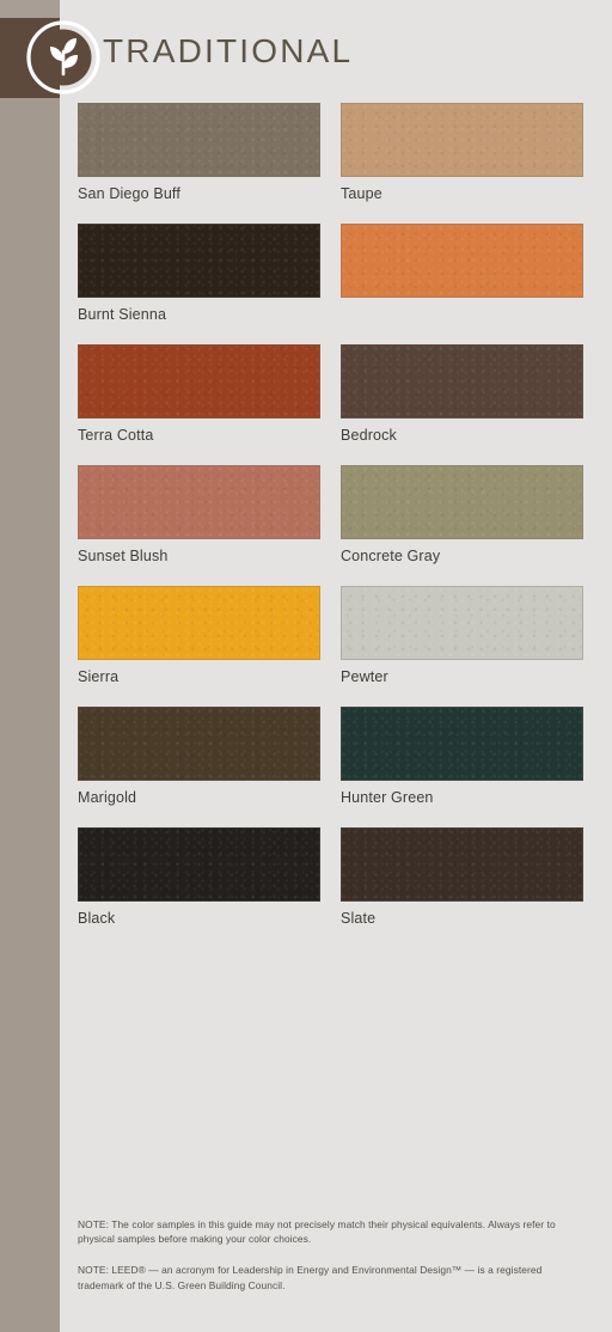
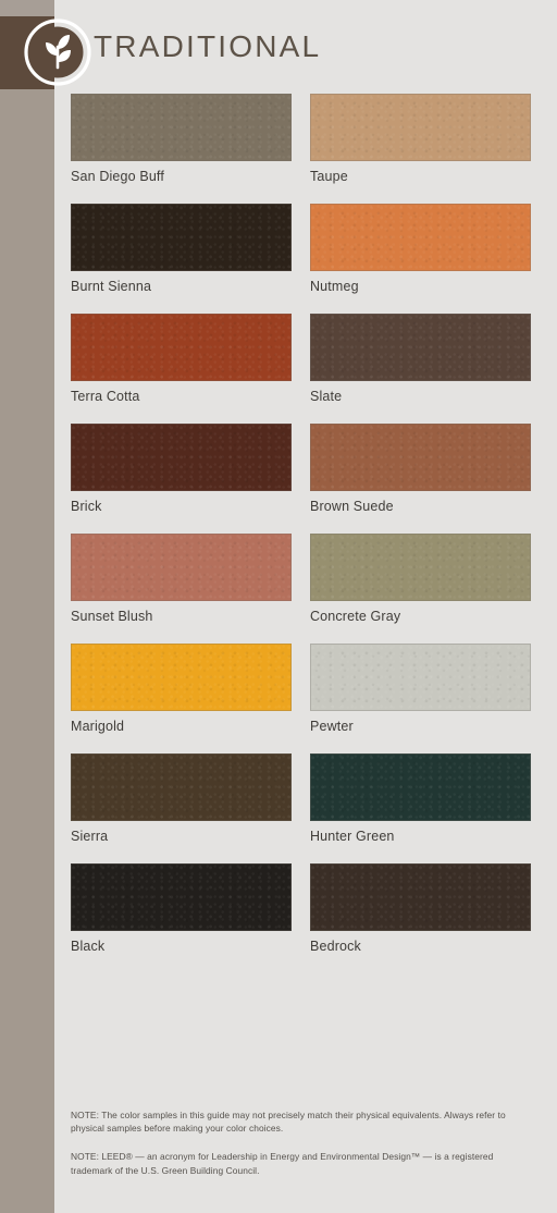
  TRADITIONAL
  San Diego Buff
  Taupe
  Burnt Sienna
+ Nutmeg
  Terra Cotta
- Bedrock
+ Slate
+ Brick
+ Brown Suede
  Sunset Blush
  Concrete Gray
- Sierra
+ Marigold
  Pewter
- Marigold
+ Sierra
  Hunter Green
  Black
- Slate
+ Bedrock
  NOTE: The color samples in this guide may not precisely match their physical equivalents. Always refer to physical samples before making your color choices.
  NOTE: LEED® — an acronym for Leadership in Energy and Environmental Design™ — is a registered trademark of the U.S. Green Building Council.
